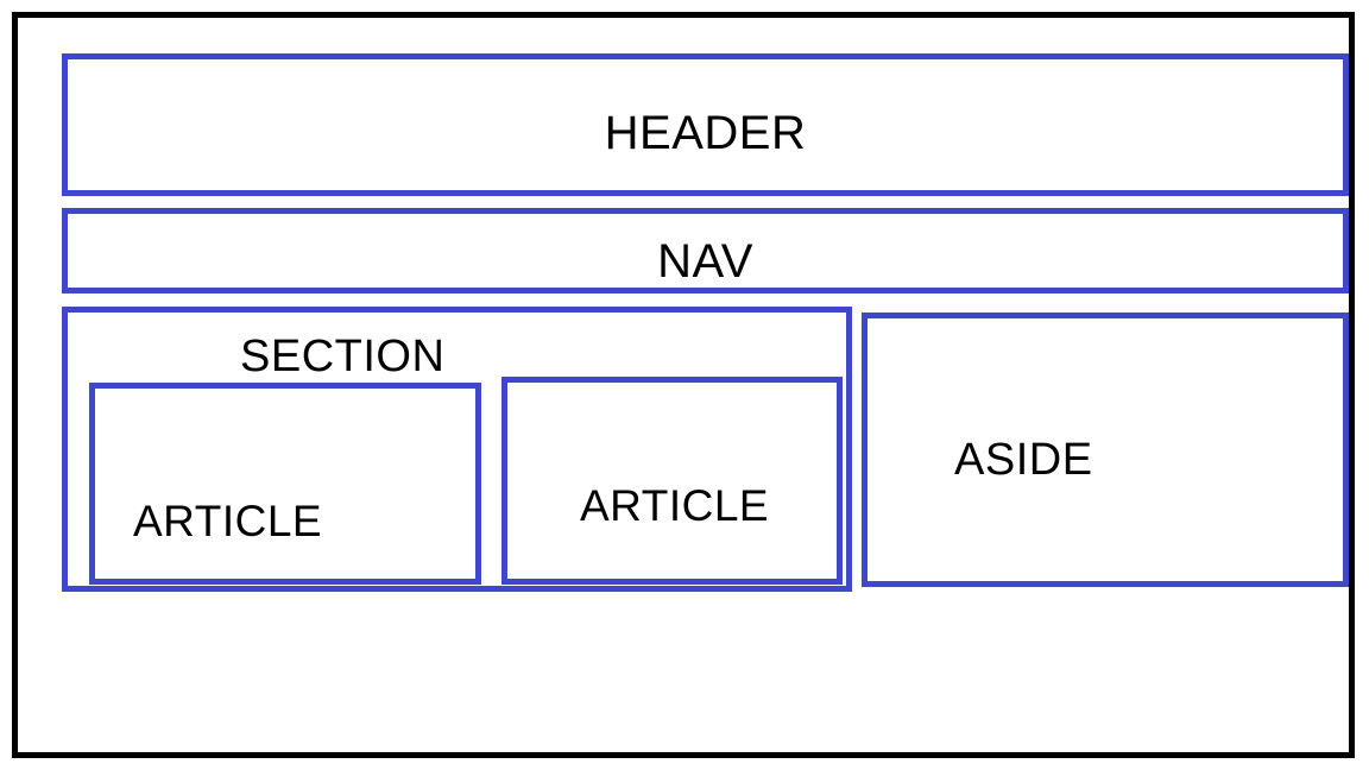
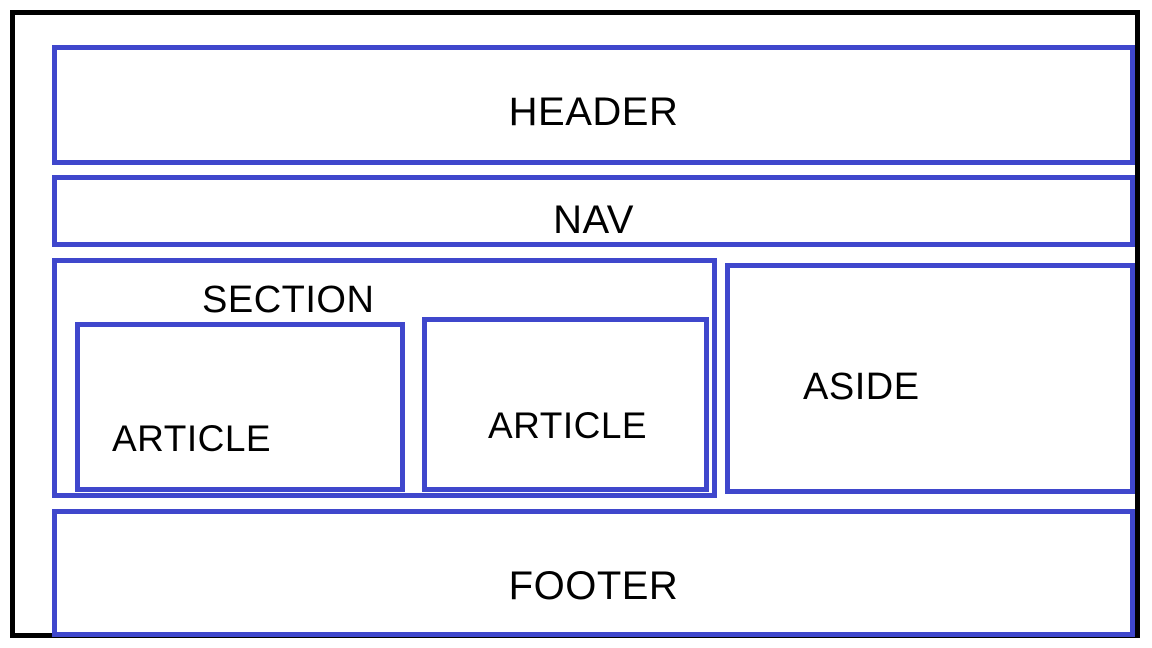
  HEADER
  NAV
  SECTION
  ARTICLE
  ARTICLE
  ASIDE
+ FOOTER
